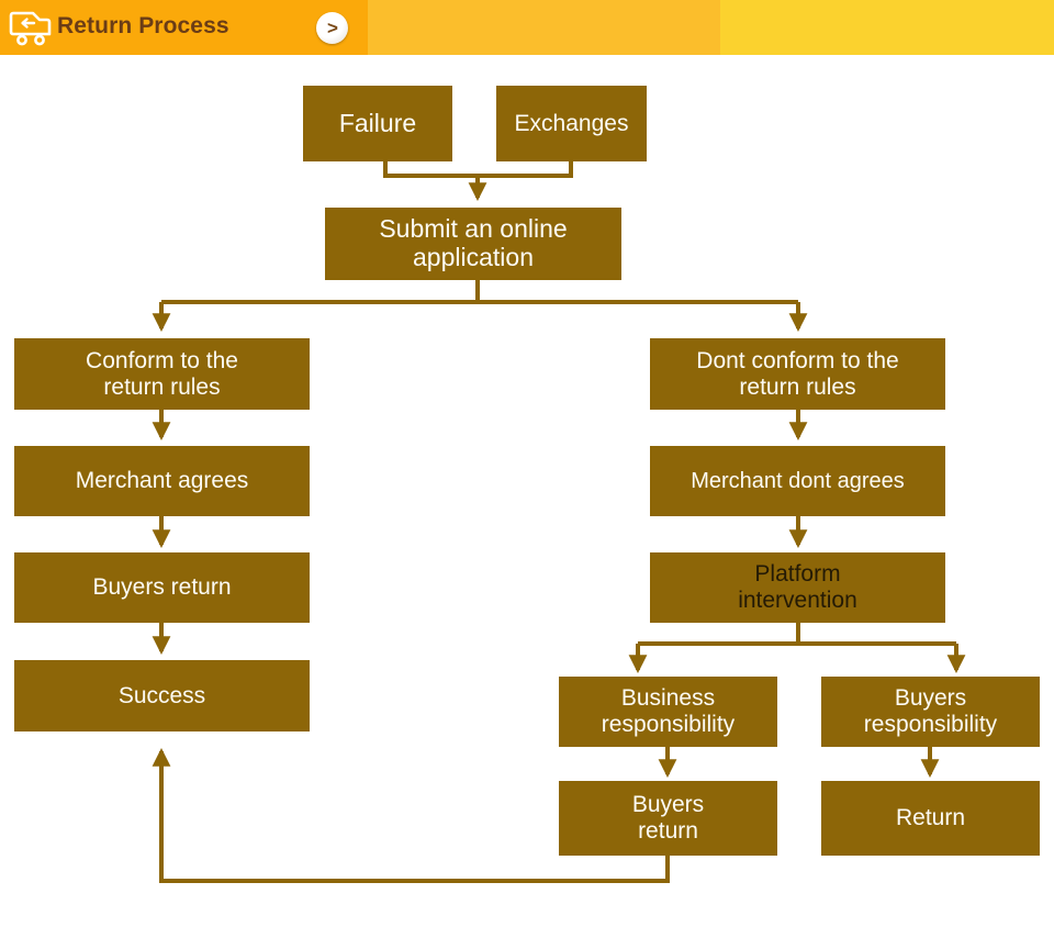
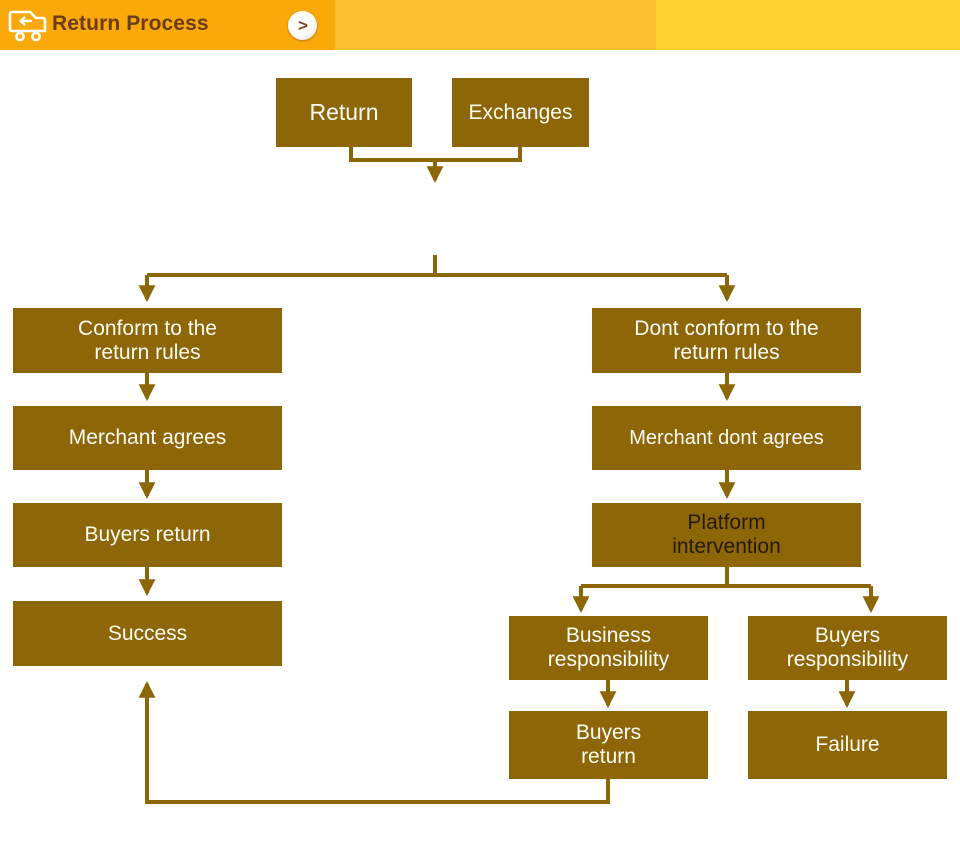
  Return Process
  >
- Failure
+ Return
  Exchanges
- Submit an online
- application
  Conform to the
  return rules
  Merchant agrees
  Buyers return
  Success
  Dont conform to the
  return rules
  Merchant dont agrees
  Platform
  intervention
  Business
  responsibility
  Buyers
  responsibility
  Buyers
  return
- Return
+ Failure
